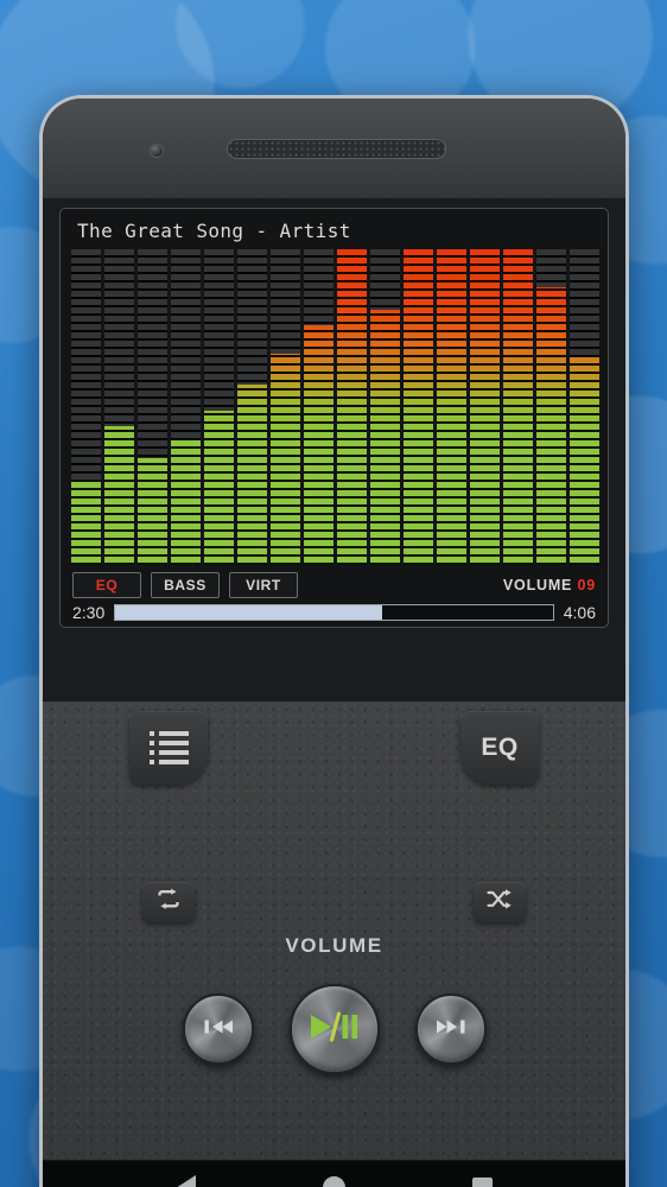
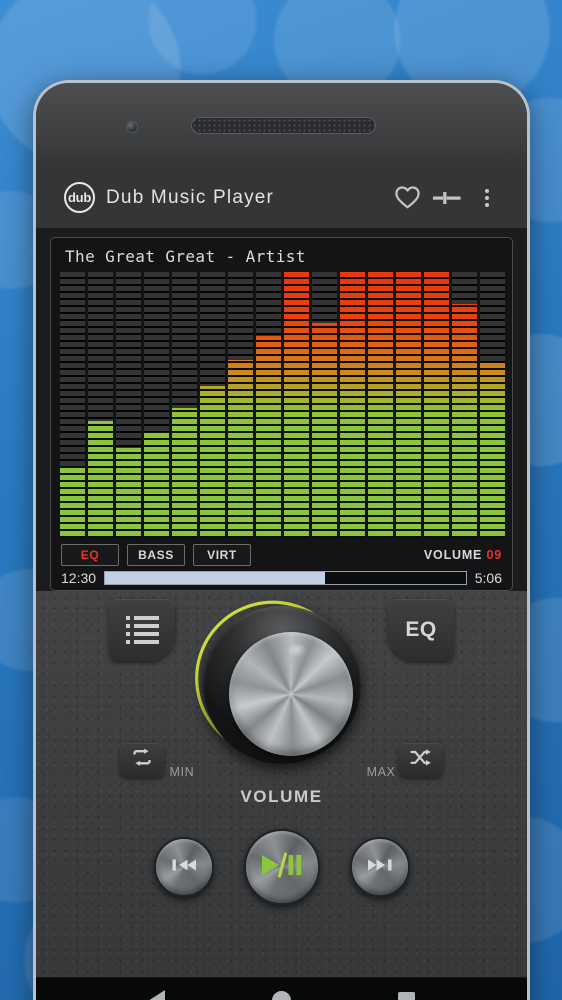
+ dub
+ Dub Music Player
- The Great Song - Artist
+ The Great Great - Artist
  EQ
  BASS
  VIRT
  VOLUME 09
- 2:30
+ 12:30
- 4:06
+ 5:06
  EQ
+ MIN
+ MAX
  VOLUME
